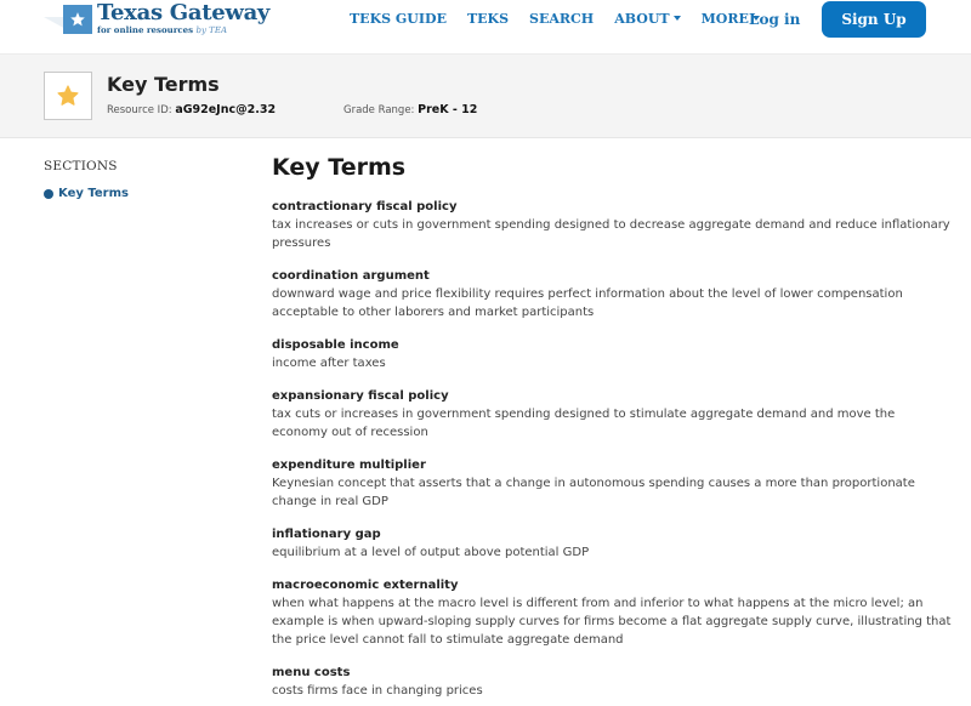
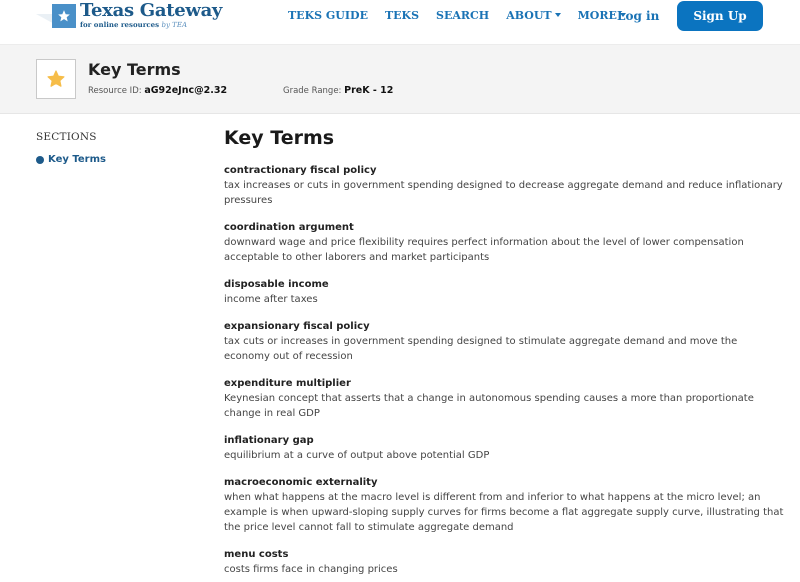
  Texas Gateway
  for online resources by TEA
  TEKS GUIDE
  TEKS
  SEARCH
  ABOUT
  MORE
  Log in
  Sign Up
  Key Terms
  Resource ID: aG92eJnc@2.32
  Grade Range: PreK - 12
  SECTIONS
  Key Terms
  Key Terms
  contractionary fiscal policy
  tax increases or cuts in government spending designed to decrease aggregate demand and reduce inflationary pressures
  coordination argument
  downward wage and price flexibility requires perfect information about the level of lower compensation acceptable to other laborers and market participants
  disposable income
  income after taxes
  expansionary fiscal policy
  tax cuts or increases in government spending designed to stimulate aggregate demand and move the economy out of recession
  expenditure multiplier
  Keynesian concept that asserts that a change in autonomous spending causes a more than proportionate change in real GDP
  inflationary gap
- equilibrium at a level of output above potential GDP
+ equilibrium at a curve of output above potential GDP
  macroeconomic externality
  when what happens at the macro level is different from and inferior to what happens at the micro level; an example is when upward-sloping supply curves for firms become a flat aggregate supply curve, illustrating that the price level cannot fall to stimulate aggregate demand
  menu costs
  costs firms face in changing prices
